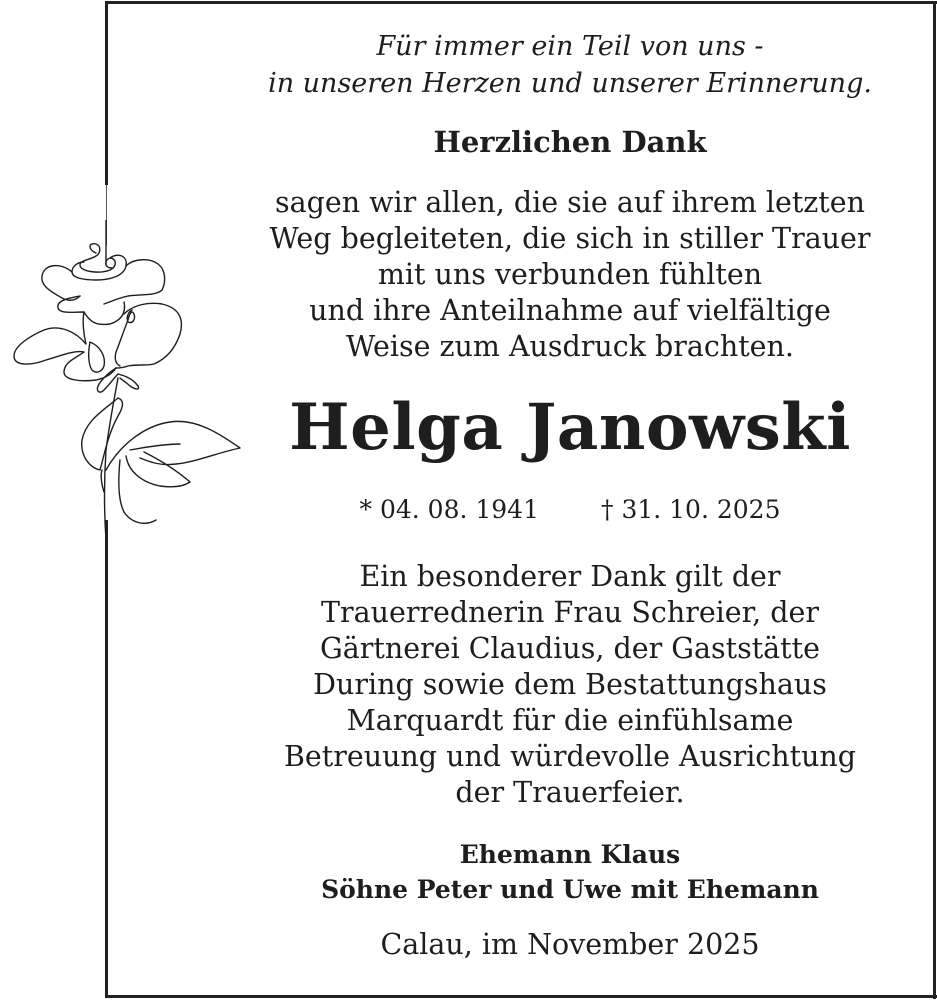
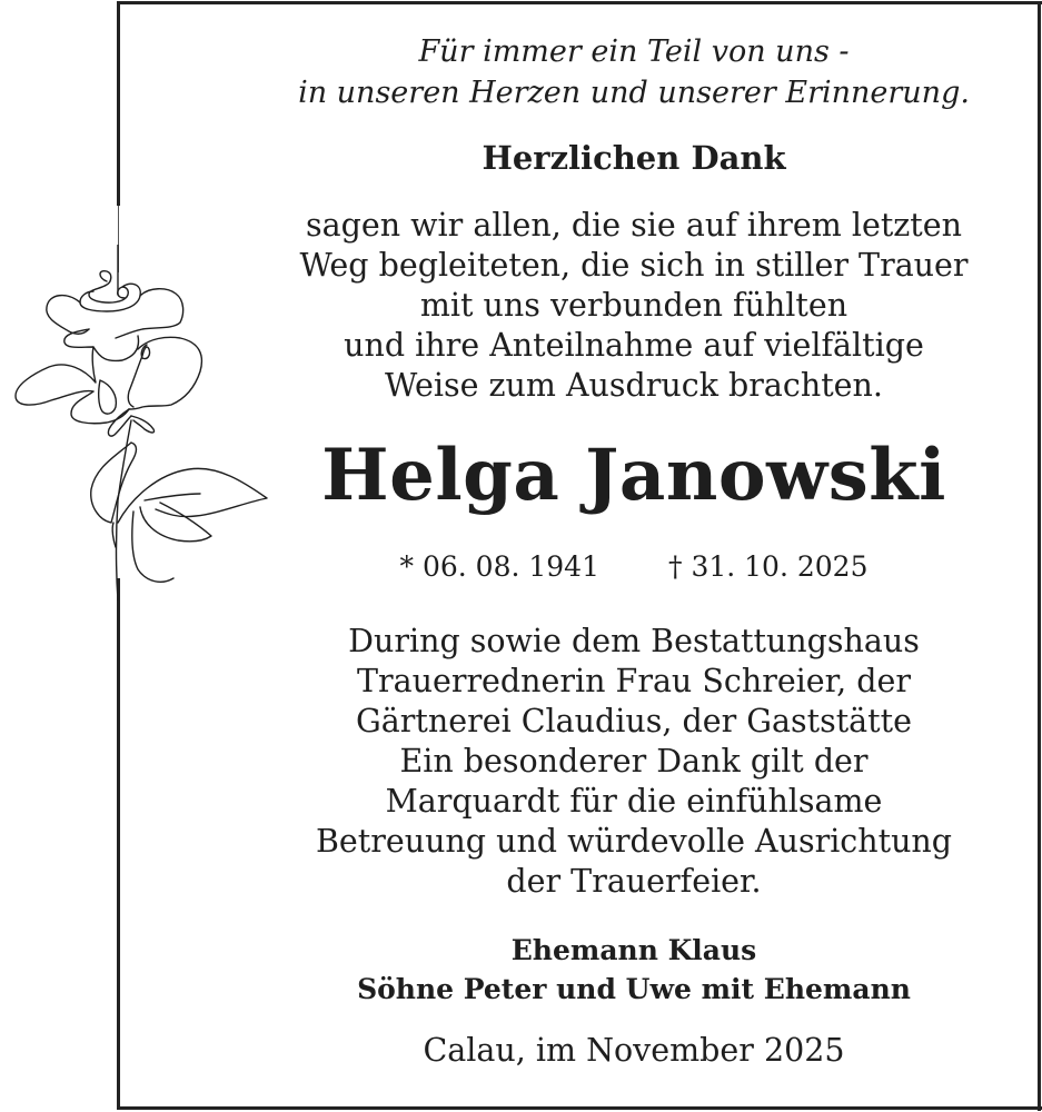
  Für immer ein Teil von uns -
  in unseren Herzen und unserer Erinnerung.
  Herzlichen Dank
  sagen wir allen, die sie auf ihrem letzten
  Weg begleiteten, die sich in stiller Trauer
  mit uns verbunden fühlten
  und ihre Anteilnahme auf vielfältige
  Weise zum Ausdruck brachten.
  Helga Janowski
- * 04. 08. 1941 † 31. 10. 2025
+ * 06. 08. 1941 † 31. 10. 2025
- Ein besonderer Dank gilt der
+ During sowie dem Bestattungshaus
  Trauerrednerin Frau Schreier, der
  Gärtnerei Claudius, der Gaststätte
- During sowie dem Bestattungshaus
+ Ein besonderer Dank gilt der
  Marquardt für die einfühlsame
  Betreuung und würdevolle Ausrichtung
  der Trauerfeier.
  Ehemann Klaus
  Söhne Peter und Uwe mit Ehemann
  Calau, im November 2025
